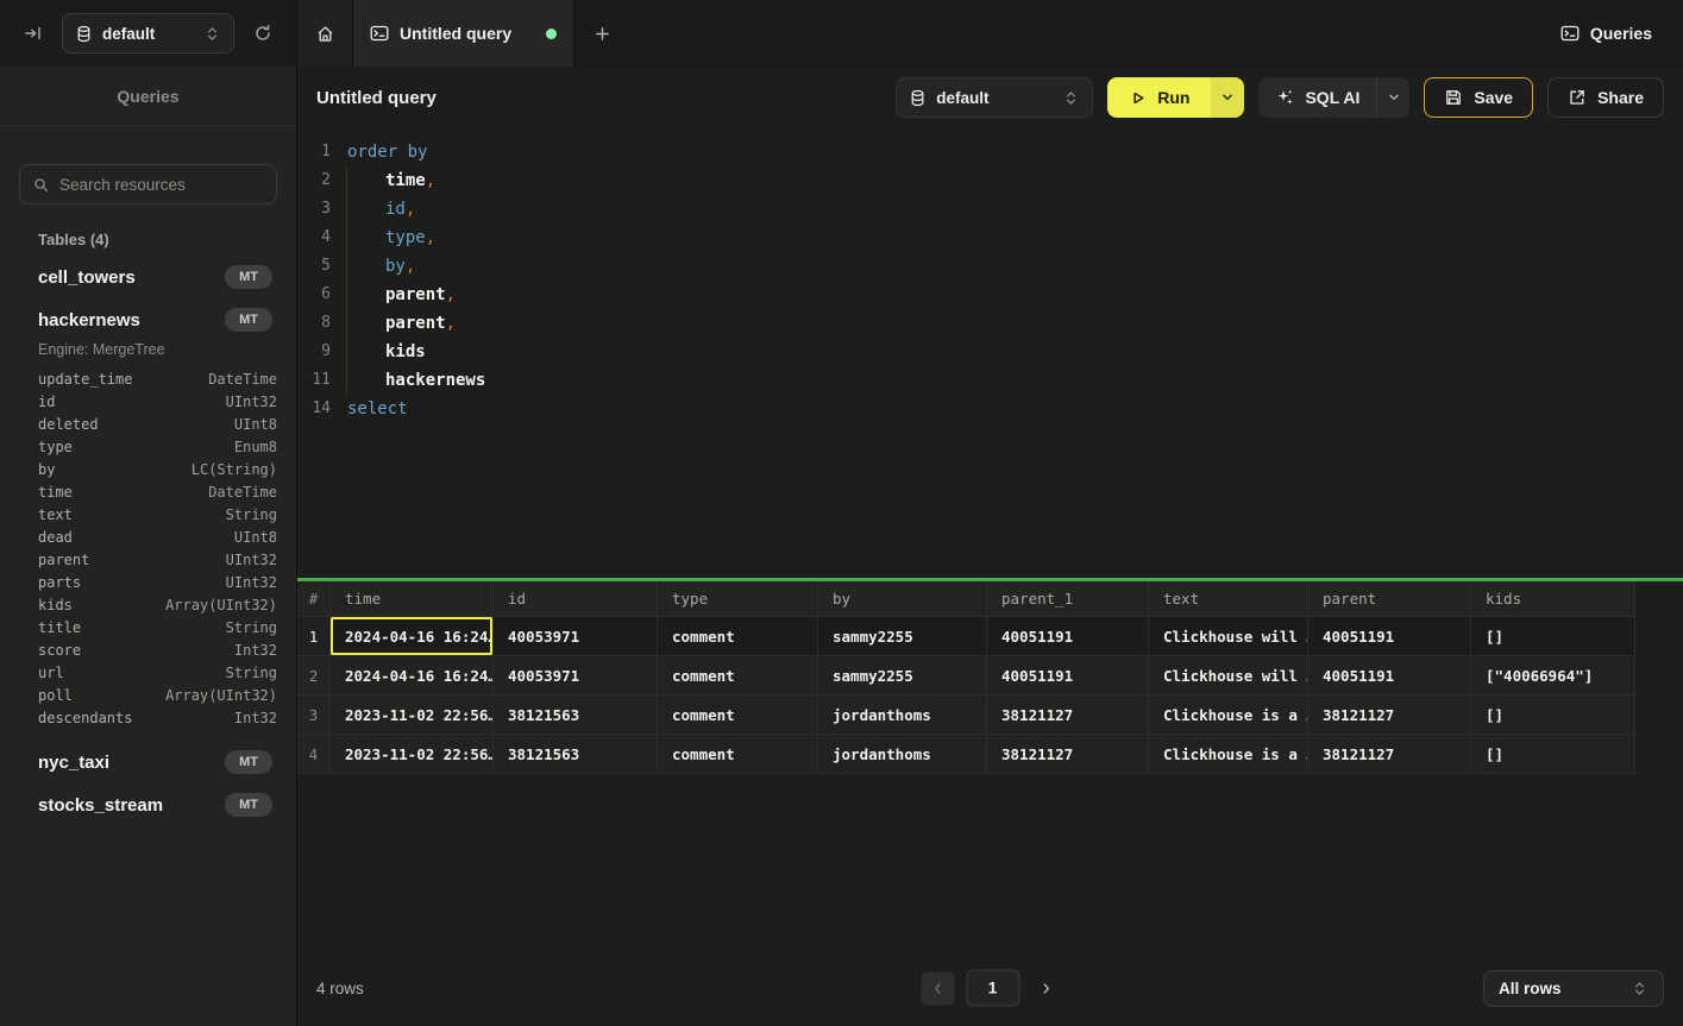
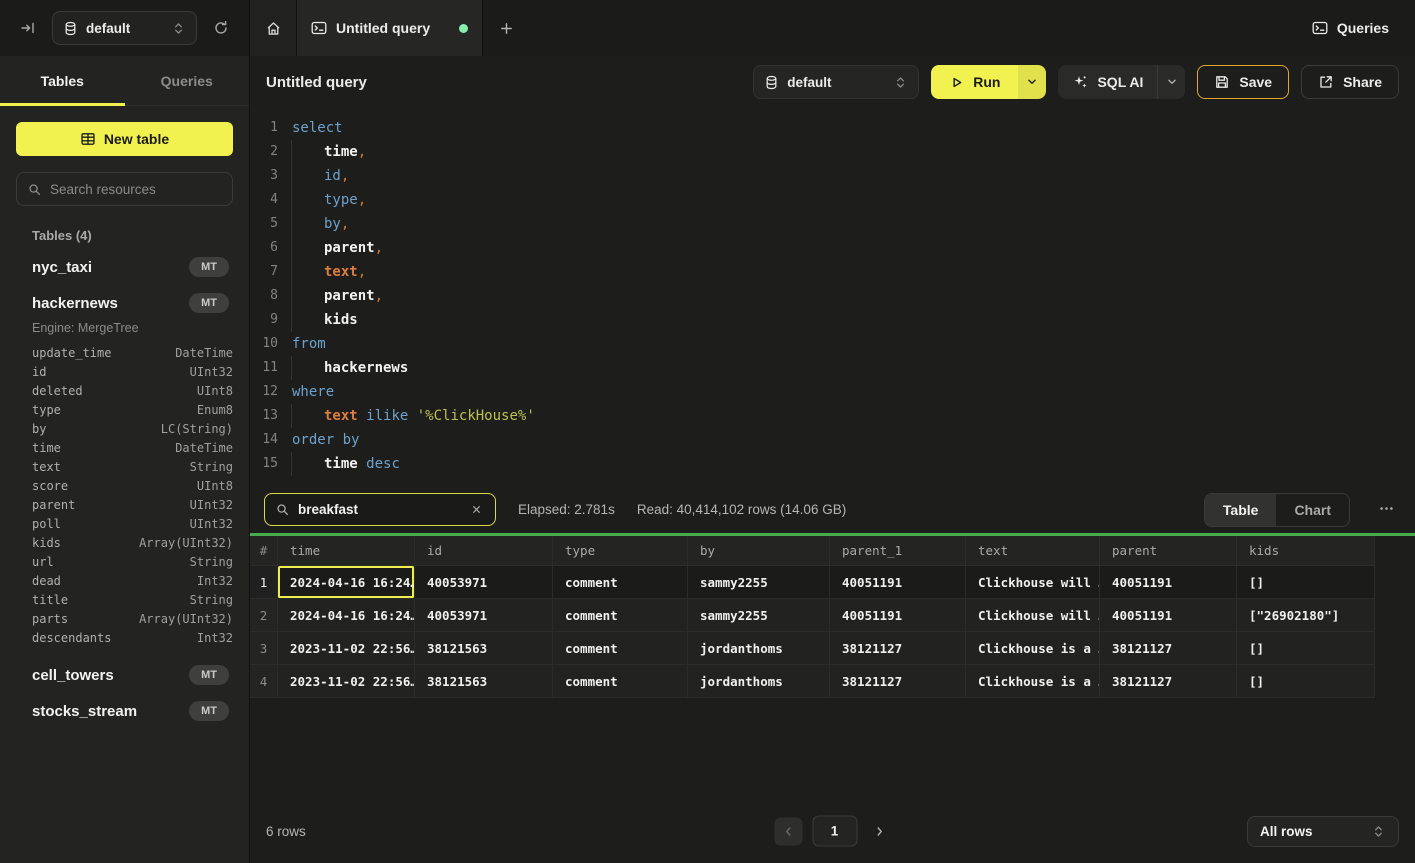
  default
  Untitled query
  Queries
+ Tables
  Queries
+ New table
  Search resources
  Tables (4)
- cell_towers
+ nyc_taxi
  MT
  hackernews
  MT
  Engine: MergeTree
  update_time
  DateTime
  id
  UInt32
  deleted
  UInt8
  type
  Enum8
  by
  LC(String)
  time
  DateTime
  text
  String
- dead
+ score
  UInt8
  parent
  UInt32
- parts
+ poll
  UInt32
  kids
  Array(UInt32)
- title
+ url
  String
- score
+ dead
  Int32
- url
+ title
  String
- poll
+ parts
  Array(UInt32)
  descendants
  Int32
- nyc_taxi
+ cell_towers
  MT
  stocks_stream
  MT
  Untitled query
  default
  Run
  SQL AI
  Save
  Share
  1
- order by
+ select
  2
  time,
  3
  id,
  4
  type,
  5
  by,
  6
  parent,
+ 7
+ text,
  8
  parent,
  9
  kids
+ 10
+ from
  11
  hackernews
+ 12
+ where
+ 13
+ text ilike '%ClickHouse%'
  14
- select
+ order by
+ 15
+ time desc
+ breakfast
+ Elapsed: 2.781s
+ Read: 40,414,102 rows (14.06 GB)
+ Table
+ Chart
  #
  time
  id
  type
  by
  parent_1
  text
  parent
  kids
  1
  2024-04-16 16:24…
  40053971
  comment
  sammy2255
  40051191
  Clickhouse will
  40051191
  []
  2
  2024-04-16 16:24…
  40053971
  comment
  sammy2255
  40051191
  Clickhouse will
  40051191
- ["40066964"]
+ ["26902180"]
  3
  2023-11-02 22:56…
  38121563
  comment
  jordanthoms
  38121127
  Clickhouse is a
  38121127
  []
  4
  2023-11-02 22:56…
  38121563
  comment
  jordanthoms
  38121127
  Clickhouse is a
  38121127
  []
- 4 rows
+ 6 rows
  1
  All rows
